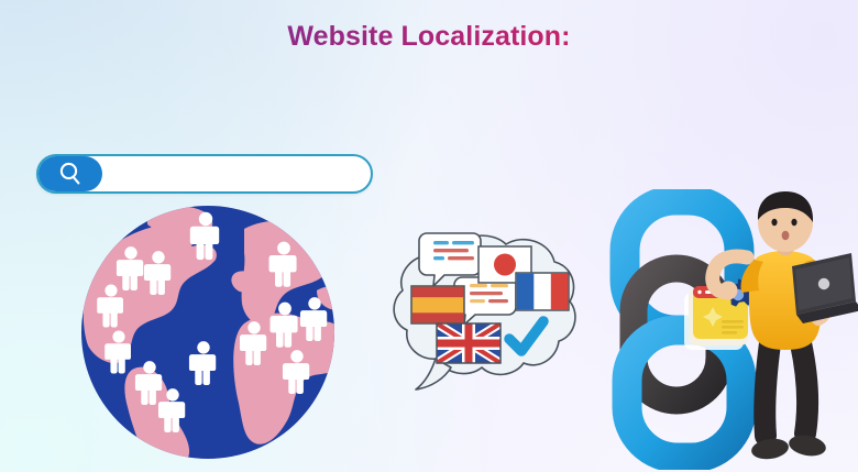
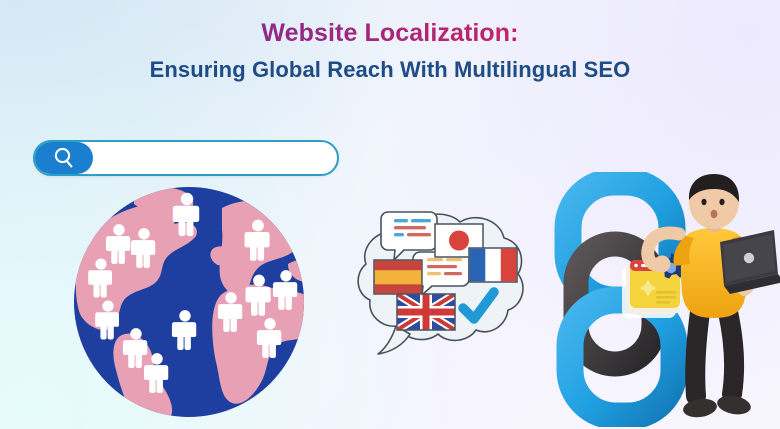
  Website Localization:
+ Ensuring Global Reach With Multilingual SEO
